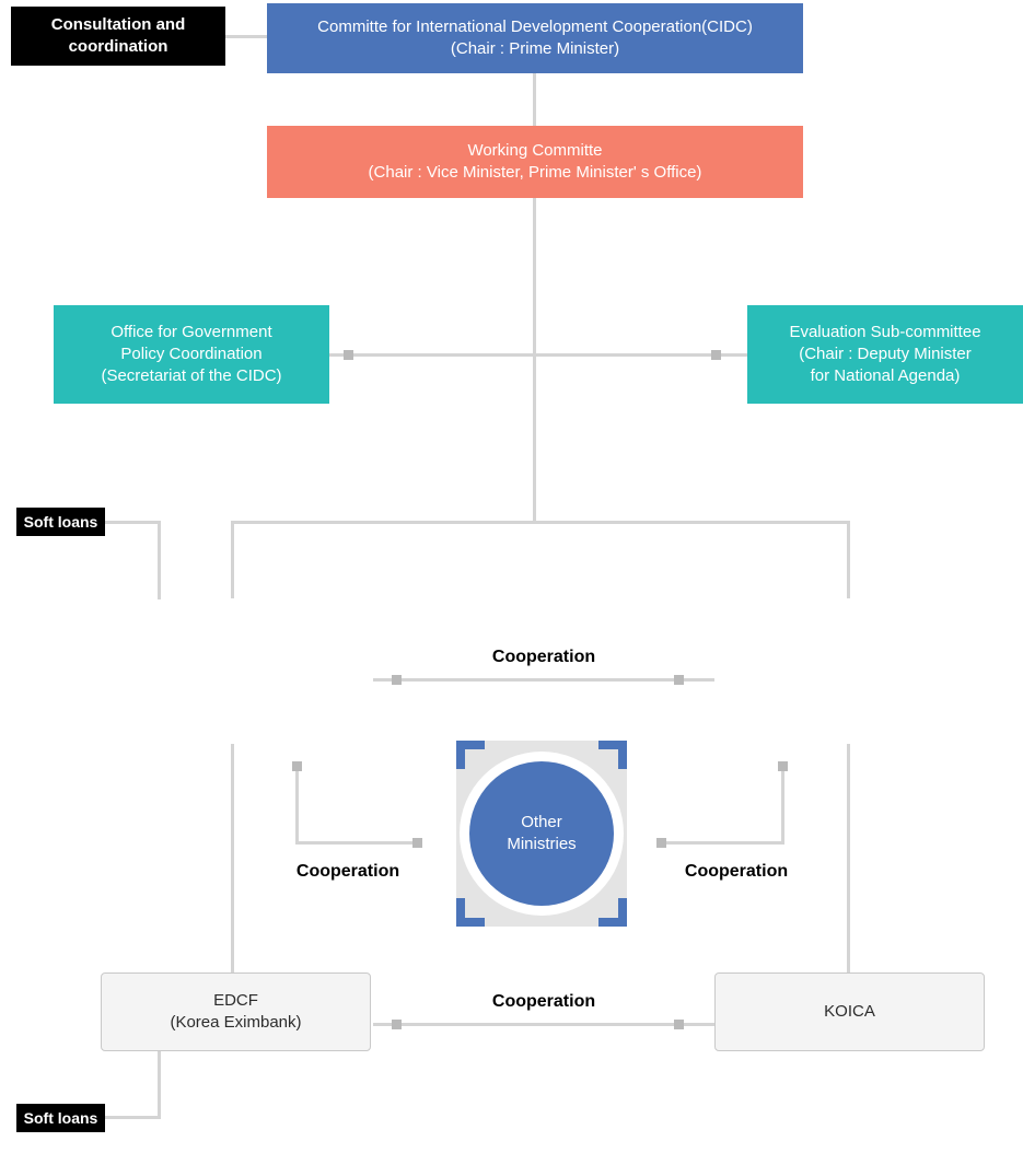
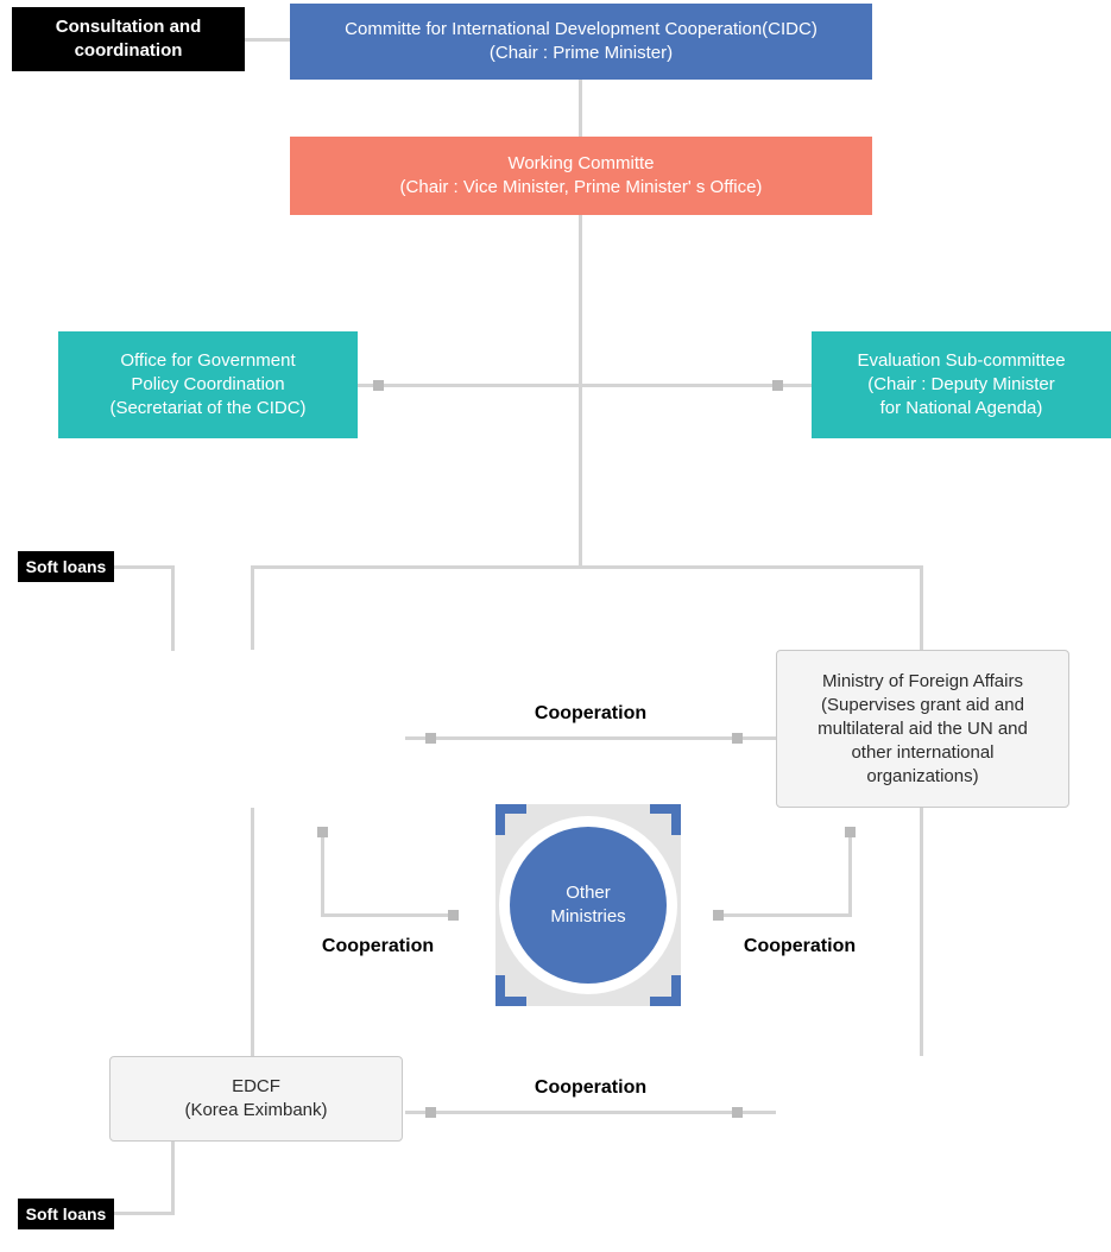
  Committe for International Development Cooperation(CIDC)
  (Chair : Prime Minister)
  Working Committe
  (Chair : Vice Minister, Prime Minister' s Office)
  Office for Government
  Policy Coordination
  (Secretariat of the CIDC)
  Evaluation Sub-committee
  (Chair : Deputy Minister
  for National Agenda)
+ Ministry of Foreign Affairs
+ (Supervises grant aid and
+ multilateral aid the UN and
+ other international
+ organizations)
  EDCF
  (Korea Eximbank)
- KOICA
  Other
  Ministries
  Consultation and
  coordination
  Soft loans
  Soft loans
  Cooperation
  Cooperation
  Cooperation
  Cooperation
